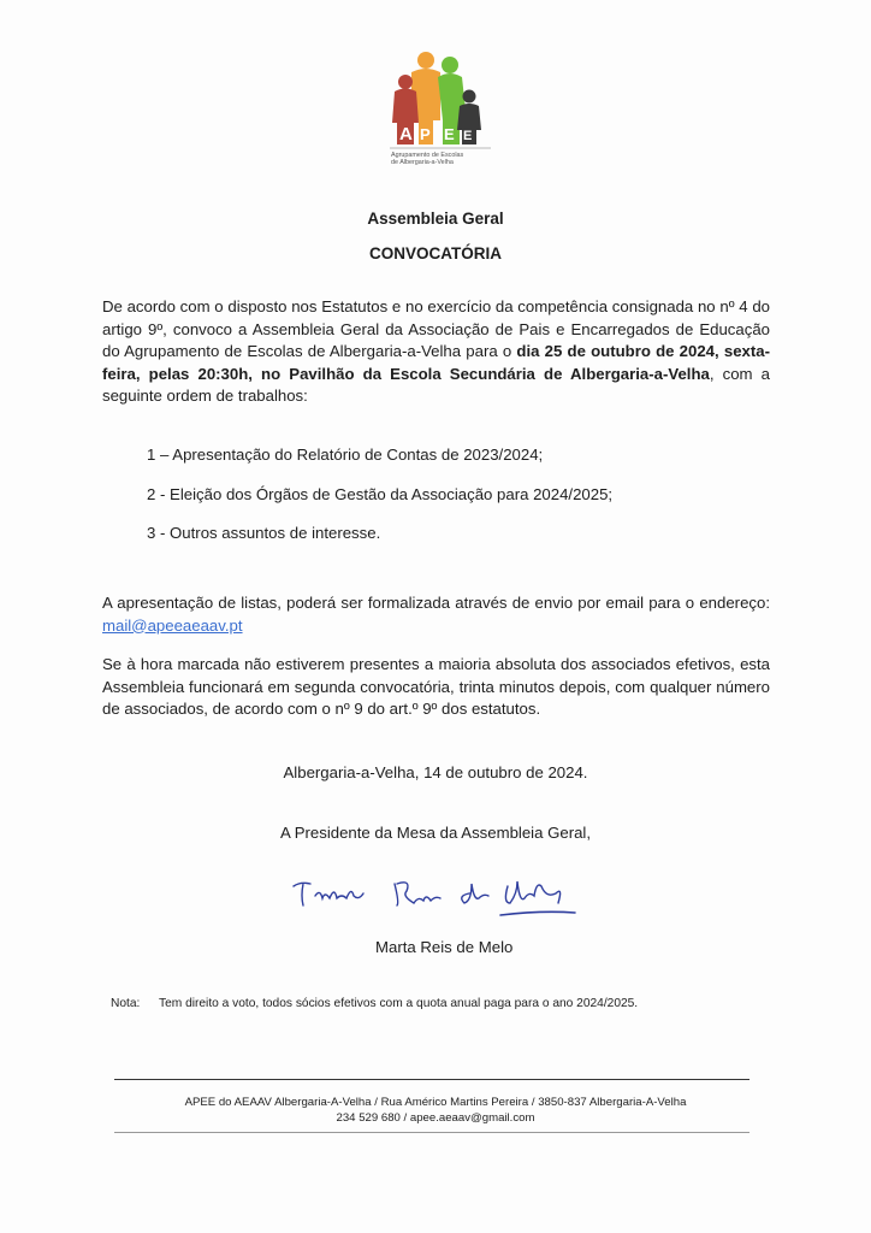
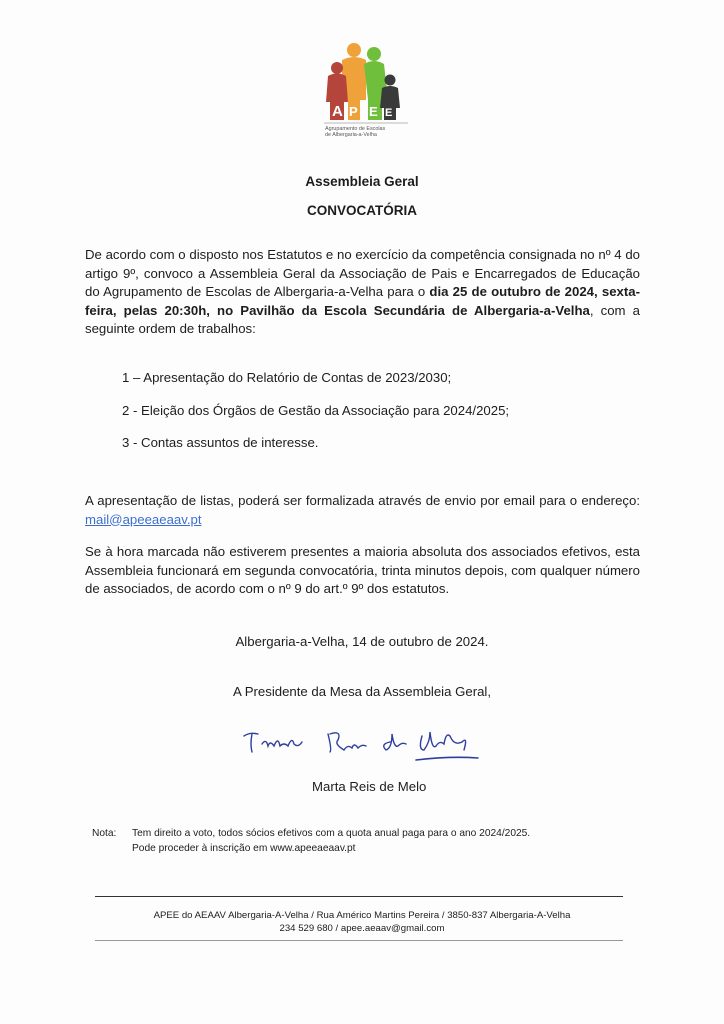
  A
  P
  E
  E
  Assembleia Geral
  CONVOCATÓRIA
  De acordo com o disposto nos Estatutos e no exercício da competência consignada no nº 4 do artigo 9º, convoco a Assembleia Geral da Associação de Pais e Encarregados de Educação do Agrupamento de Escolas de Albergaria-a-Velha para o dia 25 de outubro de 2024, sexta-feira, pelas 20:30h, no Pavilhão da Escola Secundária de Albergaria-a-Velha, com a seguinte ordem de trabalhos:
- 1 – Apresentação do Relatório de Contas de 2023/2024;
+ 1 – Apresentação do Relatório de Contas de 2023/2030;
  2 - Eleição dos Órgãos de Gestão da Associação para 2024/2025;
- 3 - Outros assuntos de interesse.
+ 3 - Contas assuntos de interesse.
  A apresentação de listas, poderá ser formalizada através de envio por email para o endereço: mail@apeeaeaav.pt
  Se à hora marcada não estiverem presentes a maioria absoluta dos associados efetivos, esta Assembleia funcionará em segunda convocatória, trinta minutos depois, com qualquer número de associados, de acordo com o nº 9 do art.º 9º dos estatutos.
  Albergaria-a-Velha, 14 de outubro de 2024.
  A Presidente da Mesa da Assembleia Geral,
  Marta Reis de Melo
  Nota:
  Tem direito a voto, todos sócios efetivos com a quota anual paga para o ano 2024/2025.
+ Pode proceder à inscrição em www.apeeaeaav.pt
  APEE do AEAAV Albergaria-A-Velha / Rua Américo Martins Pereira / 3850-837 Albergaria-A-Velha
  234 529 680 / apee.aeaav@gmail.com
